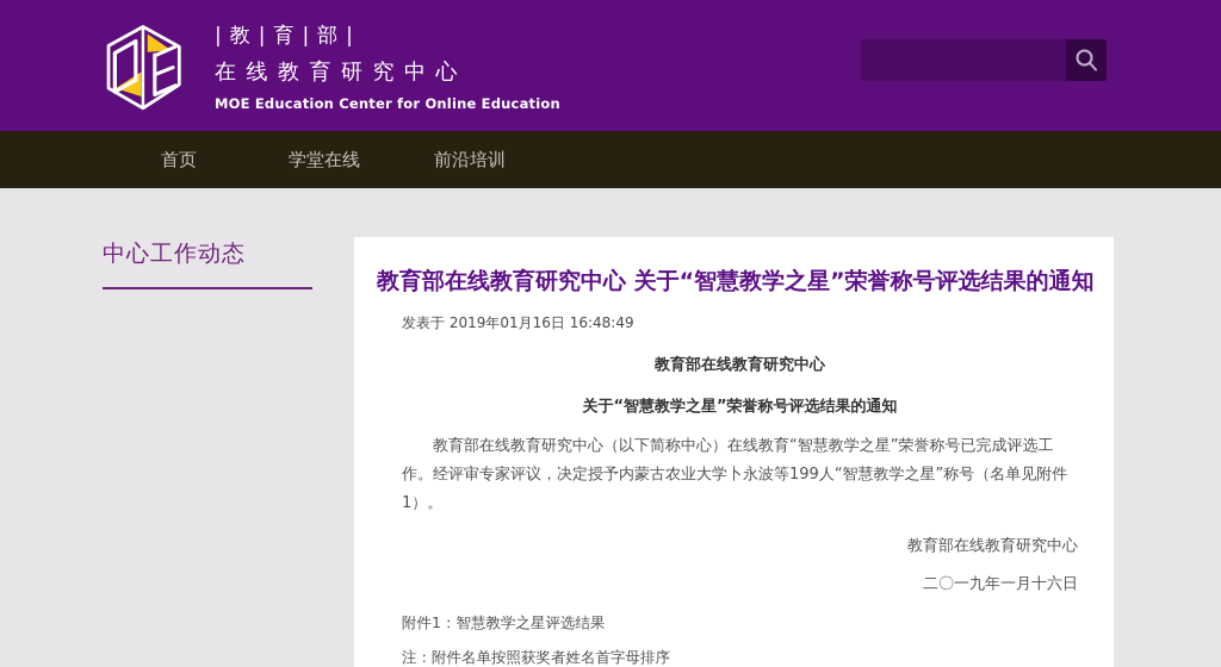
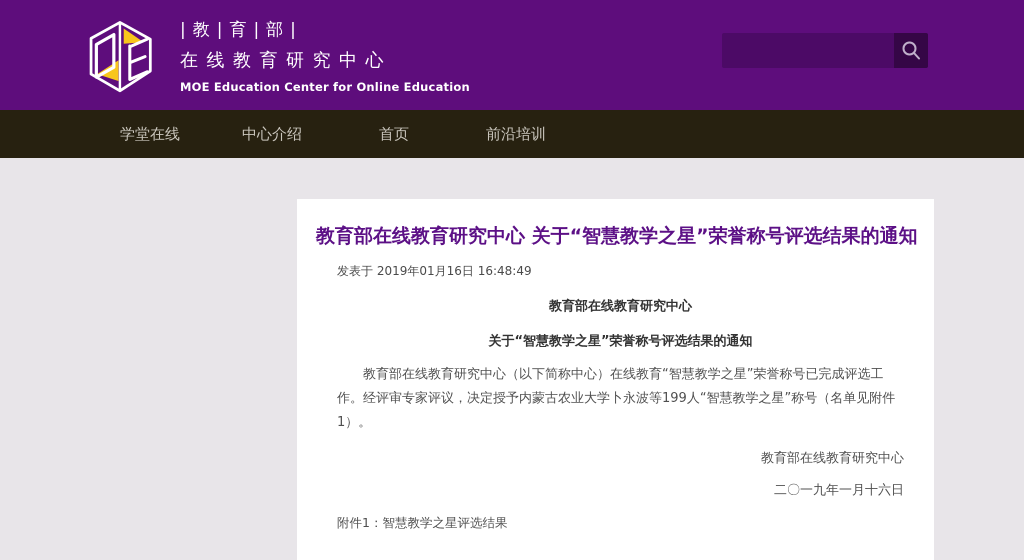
  |教|育|部|
  在线教育研究中心
  MOE Education Center for Online Education
- 首页
+ 学堂在线
+ 中心介绍
- 学堂在线
+ 首页
  前沿培训
- 中心工作动态
  教育部在线教育研究中心 关于“智慧教学之星”荣誉称号评选结果的通知
  发表于 2019年01月16日 16:48:49
  教育部在线教育研究中心
  关于“智慧教学之星”荣誉称号评选结果的通知
  教育部在线教育研究中心（以下简称中心）在线教育“智慧教学之星”荣誉称号已完成评选工作。经评审专家评议，决定授予内蒙古农业大学卜永波等199人“智慧教学之星”称号（名单见附件1）。
  教育部在线教育研究中心
  二〇一九年一月十六日
  附件1：智慧教学之星评选结果
- 注：附件名单按照获奖者姓名首字母排序
